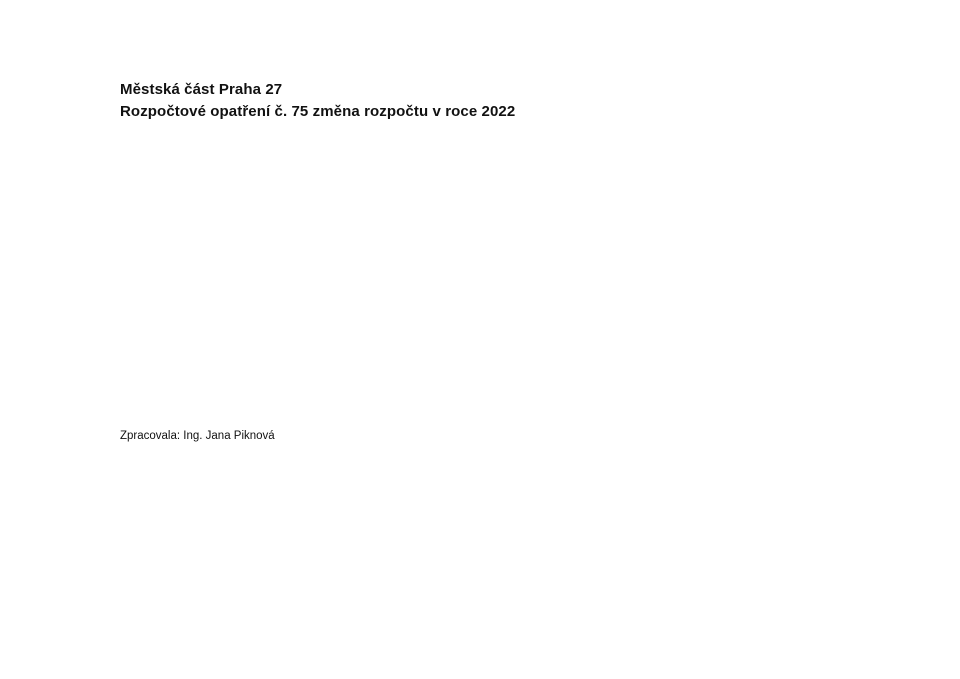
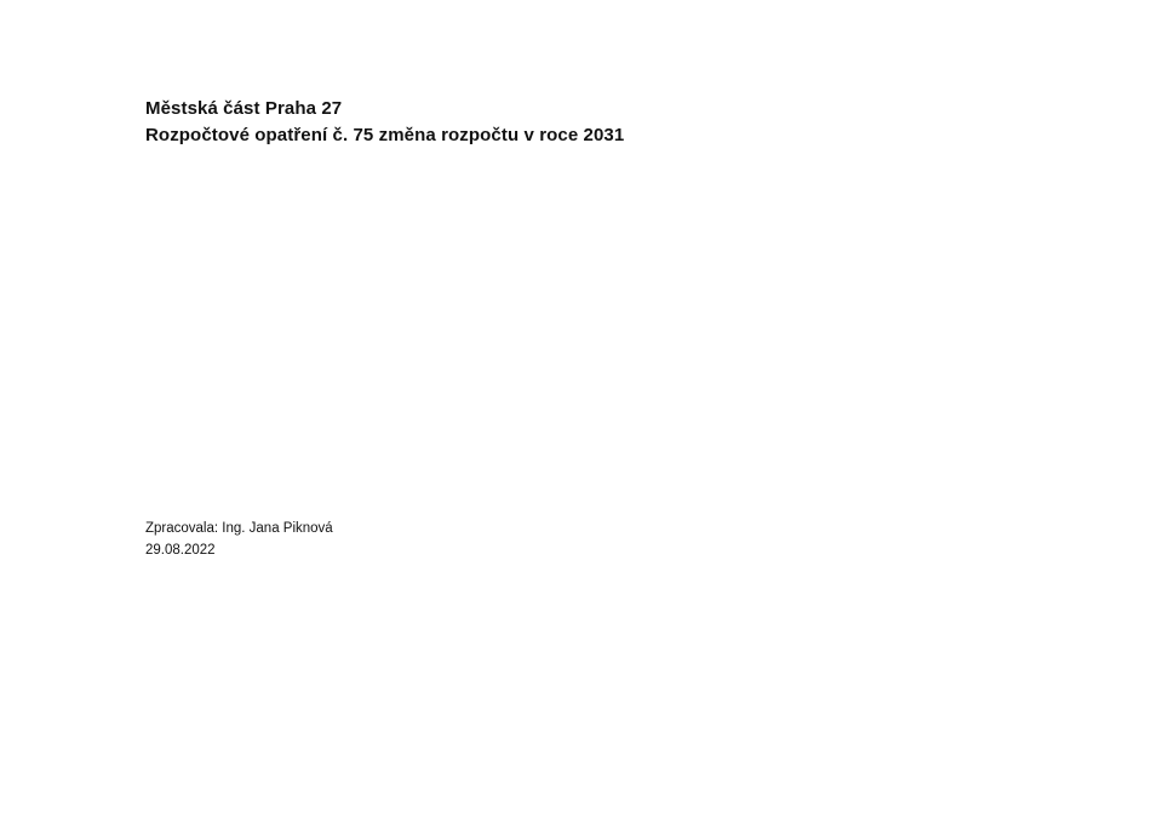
  Městská část Praha 27
- Rozpočtové opatření č. 75 změna rozpočtu v roce 2022
+ Rozpočtové opatření č. 75 změna rozpočtu v roce 2031
  Zpracovala: Ing. Jana Piknová
+ 29.08.2022
